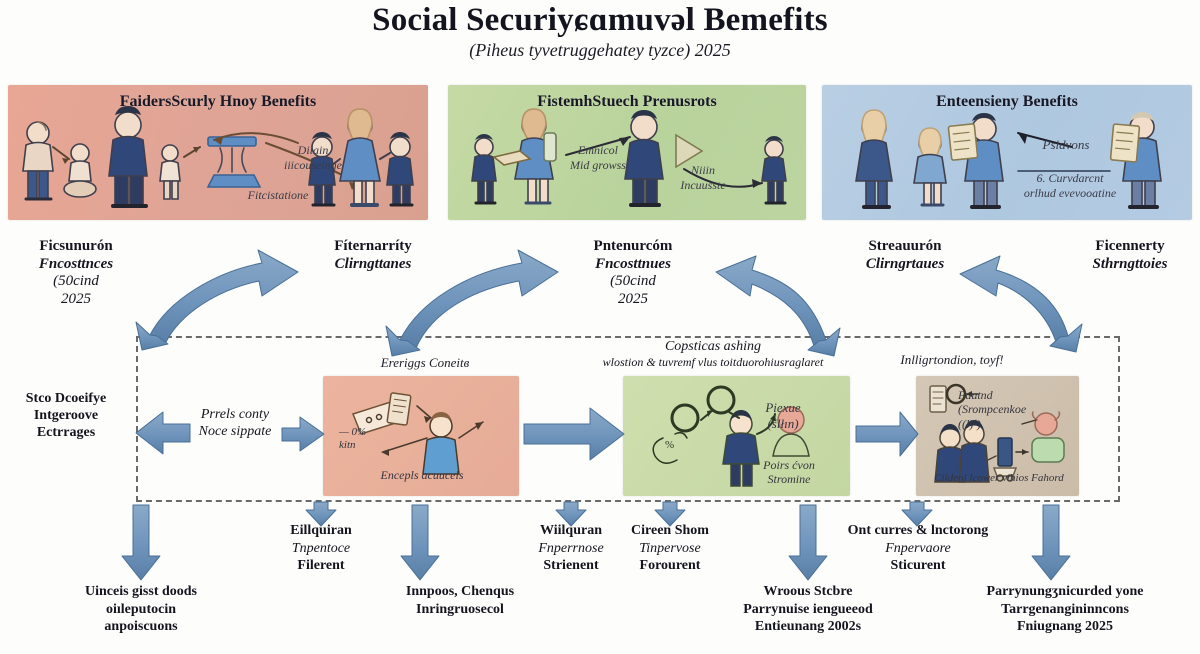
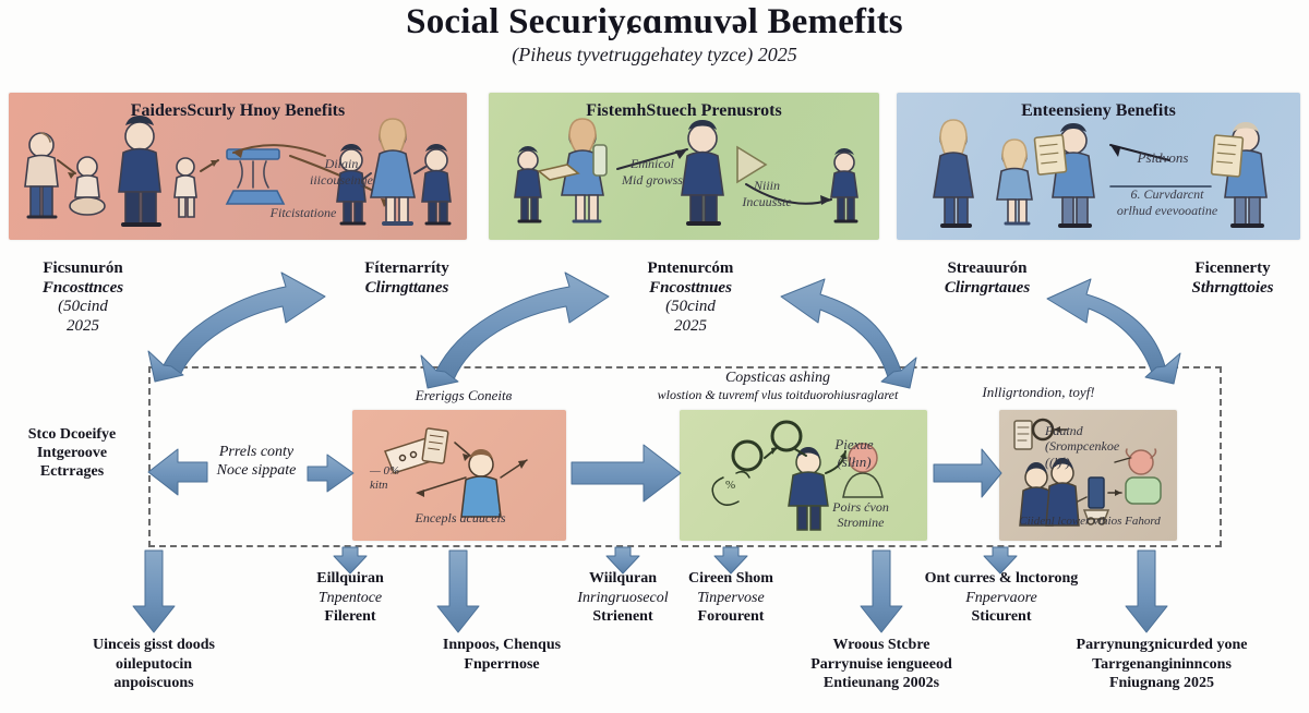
  Social Securiyɕɑmuvəl Bemefits
  (Piheus tyvetruggehatey tyzce) 2025
  FaidersScurly Hnoy Benefits
  Dilain
  iiicouseinge
  Fitcistatione
  FistemhStuech Prenusrots
  Emnicol
  Mid growss
  Niiin
  Incuusste
  Enteensieny Benefits
  Psidvons
  6. Curvdarcnt
  orlhud evevooatine
  Ficsunurón
  Fncosttnces
  (50cind
  2025
  Fíternarríty
  Clirngttanes
  Pntenurcóm
  Fncosttnues
  (50cind
  2025
  Streauurón
  Clirngrtaues
  Ficennerty
  Sthrngttoies
  — 0%
  kitn
  Encepls acuucels
  %
  Piexue
  (šlłın)
  Poirs ćvon
  Stromine
  Fautnd
  (Srompcenkoe
  ((l)¹)
  Ciidenl lcower vthios Fahord
  Ererigɡs Coneitв
  Copsticas ashing
  wlostion & tuvremf vlus toitduorohiusraglaret
  Inlligrtondion, toyf!
  Stco Dcoeifye
  Intgeroove
  Ectrrages
  Prrels conty
  Noce sippate
  Uinceis giѕst doods
  oiıleputocin
  anpoiscuons
  Eillquiran
  Tnpentoce
  Filerent
  Innpoos, Chenqus
- Inringruosecol
+ Fnperrnose
  Wiilquran
- Fnperrnose
+ Inringruosecol
  Strienent
  Cireen Shom
  Tinpervose
  Forourent
  Wroous Stcbre
  Parrynuise iengueeod
  Entieunang 2002s
  Ont curres & lnctorong
  Fnpervaore
  Sticurent
  Parrynungʒnicurded yone
  Tarrgenangininncons
  Fniugnang 2025
